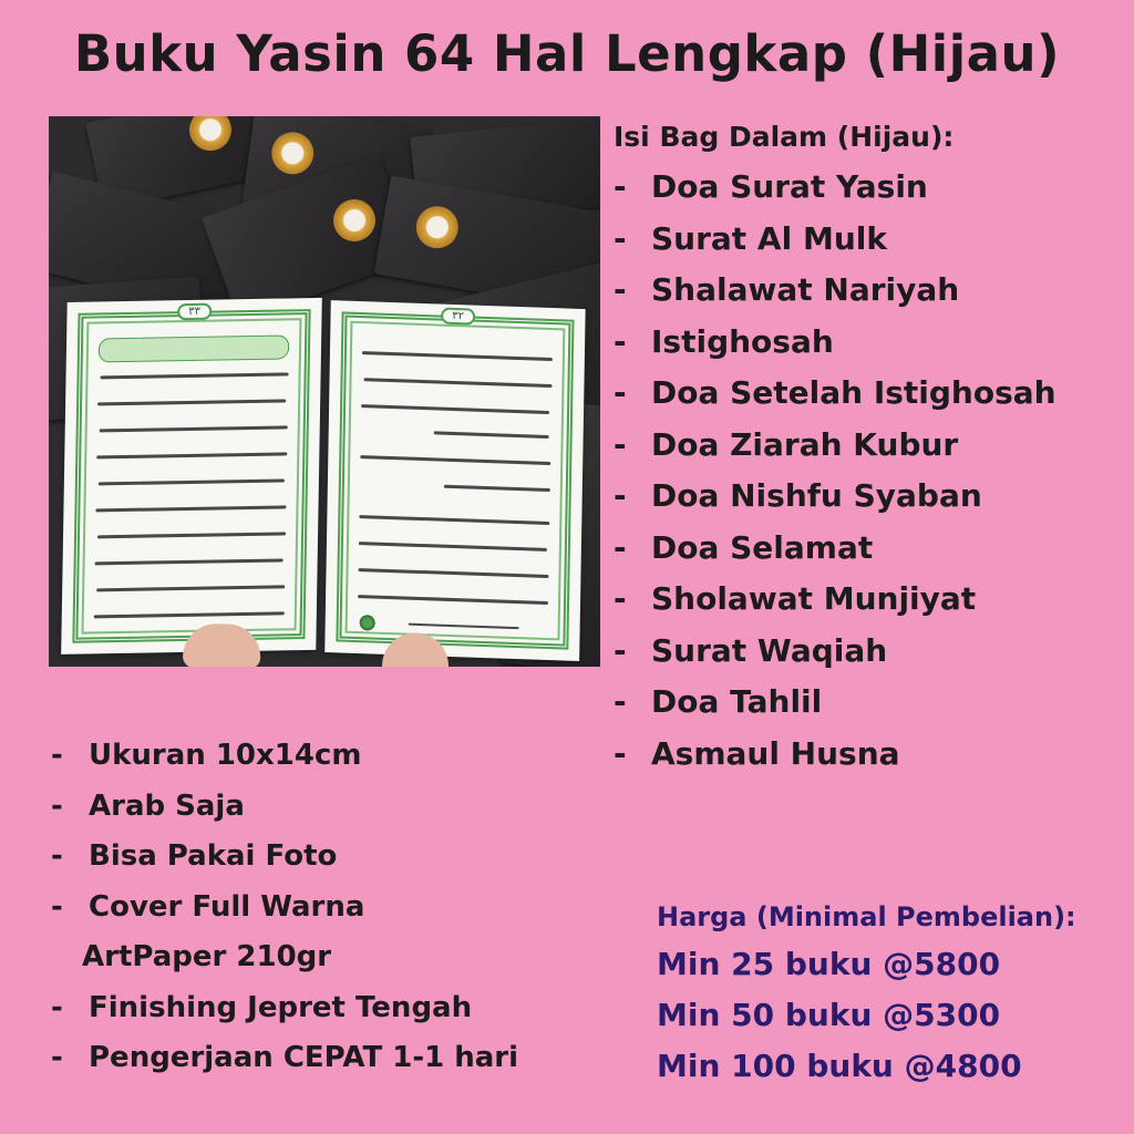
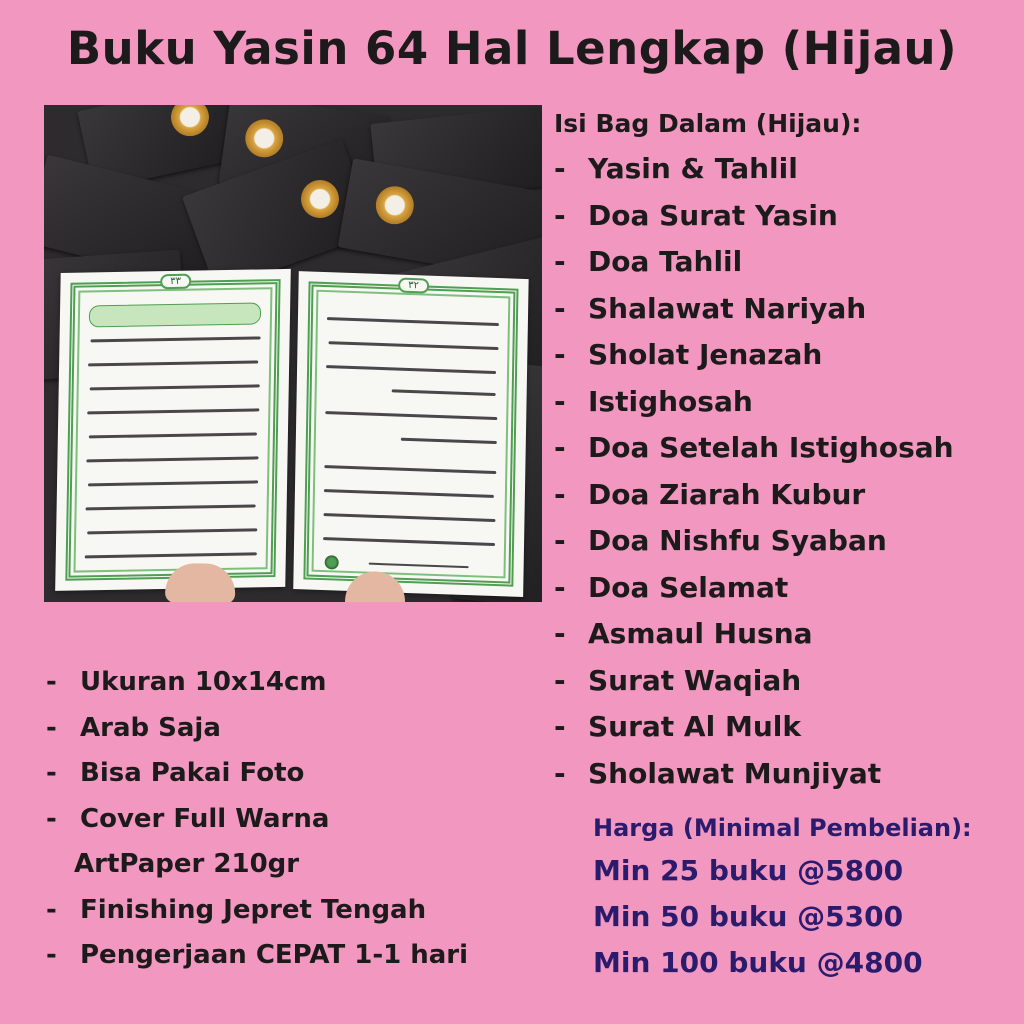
  Buku Yasin 64 Hal Lengkap (Hijau)
  Isi Bag Dalam (Hijau):
+ - Yasin & Tahlil
  - Doa Surat Yasin
- - Surat Al Mulk
+ - Doa Tahlil
  - Shalawat Nariyah
+ - Sholat Jenazah
  - Istighosah
  - Doa Setelah Istighosah
  - Doa Ziarah Kubur
  - Doa Nishfu Syaban
  - Doa Selamat
- - Sholawat Munjiyat
+ - Asmaul Husna
  - Surat Waqiah
- - Doa Tahlil
+ - Surat Al Mulk
- - Asmaul Husna
+ - Sholawat Munjiyat
  - Ukuran 10x14cm
  - Arab Saja
  - Bisa Pakai Foto
  - Cover Full Warna
  ArtPaper 210gr
  - Finishing Jepret Tengah
  - Pengerjaan CEPAT 1-1 hari
  Harga (Minimal Pembelian):
  Min 25 buku @5800
  Min 50 buku @5300
  Min 100 buku @4800
